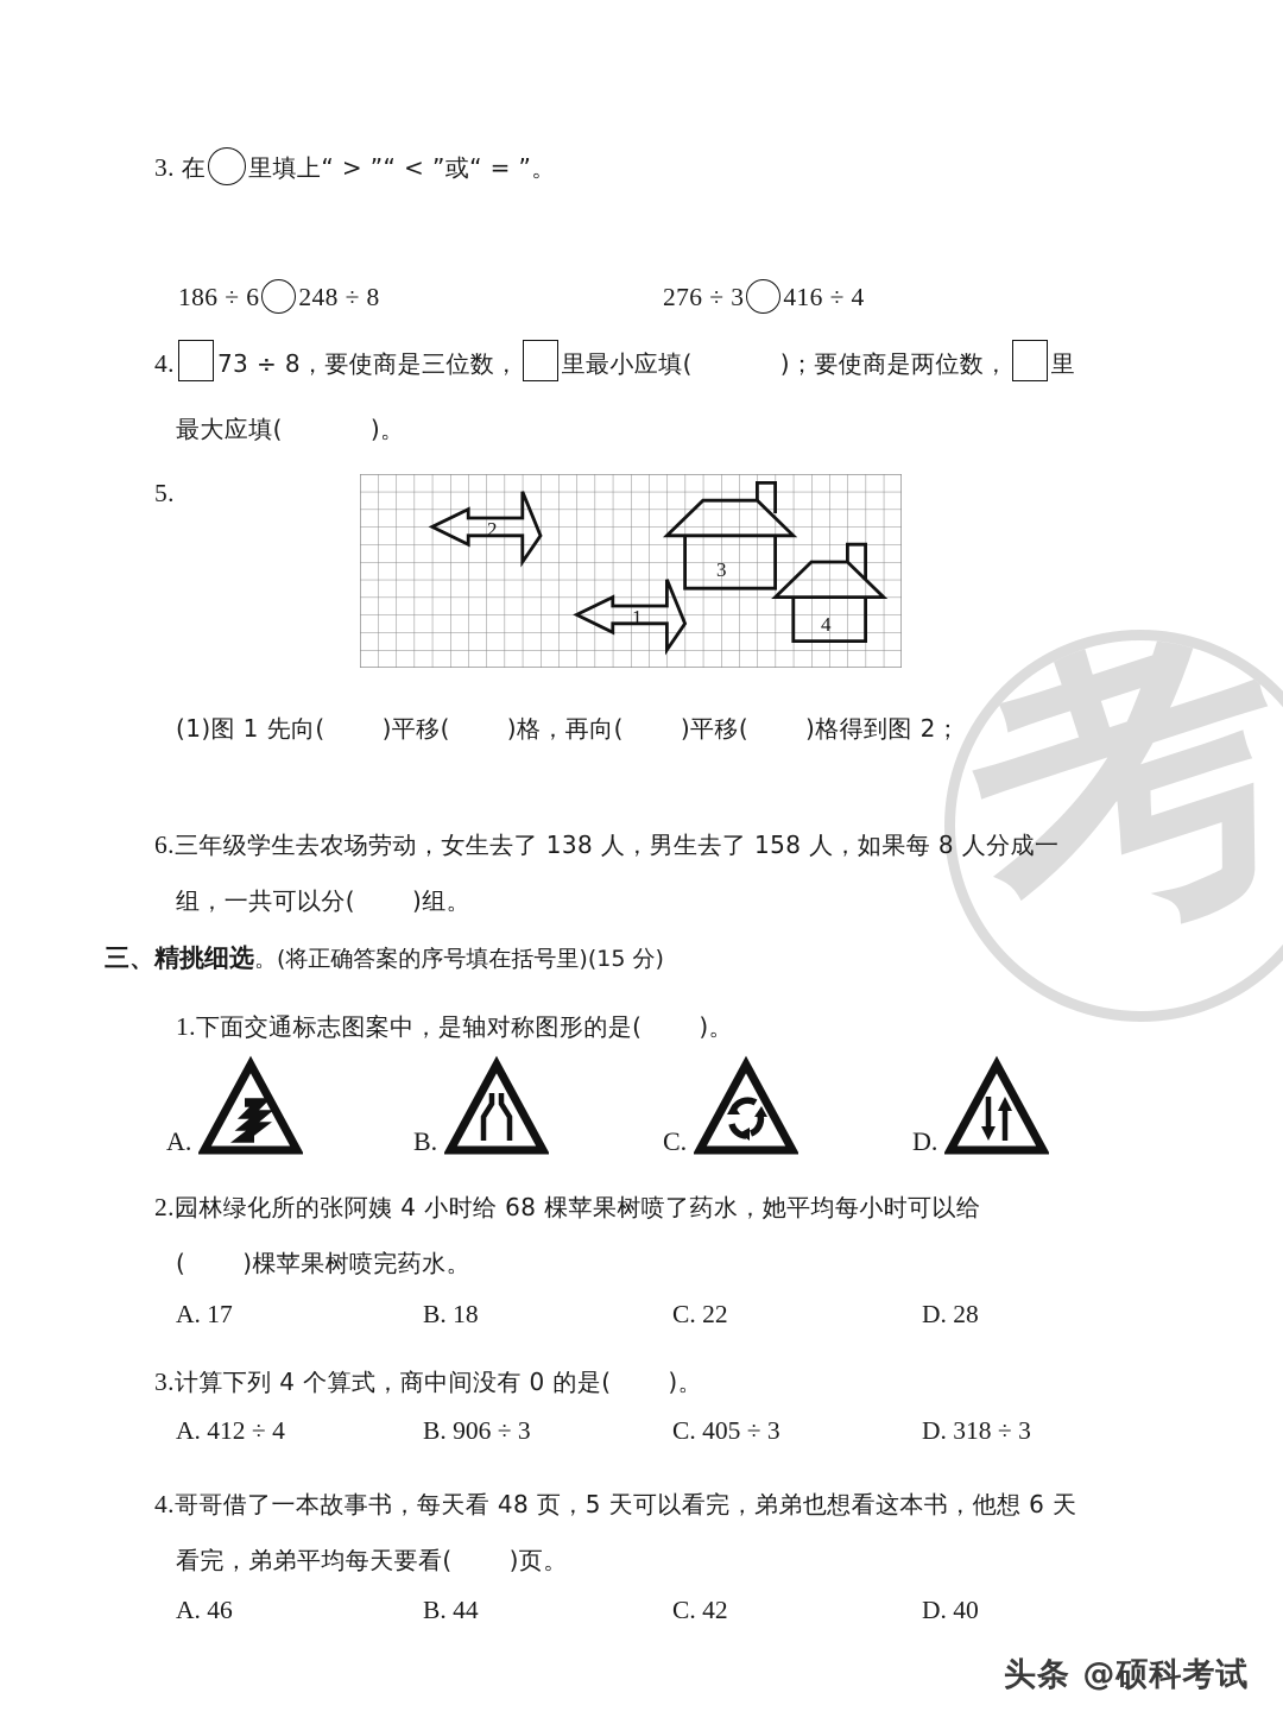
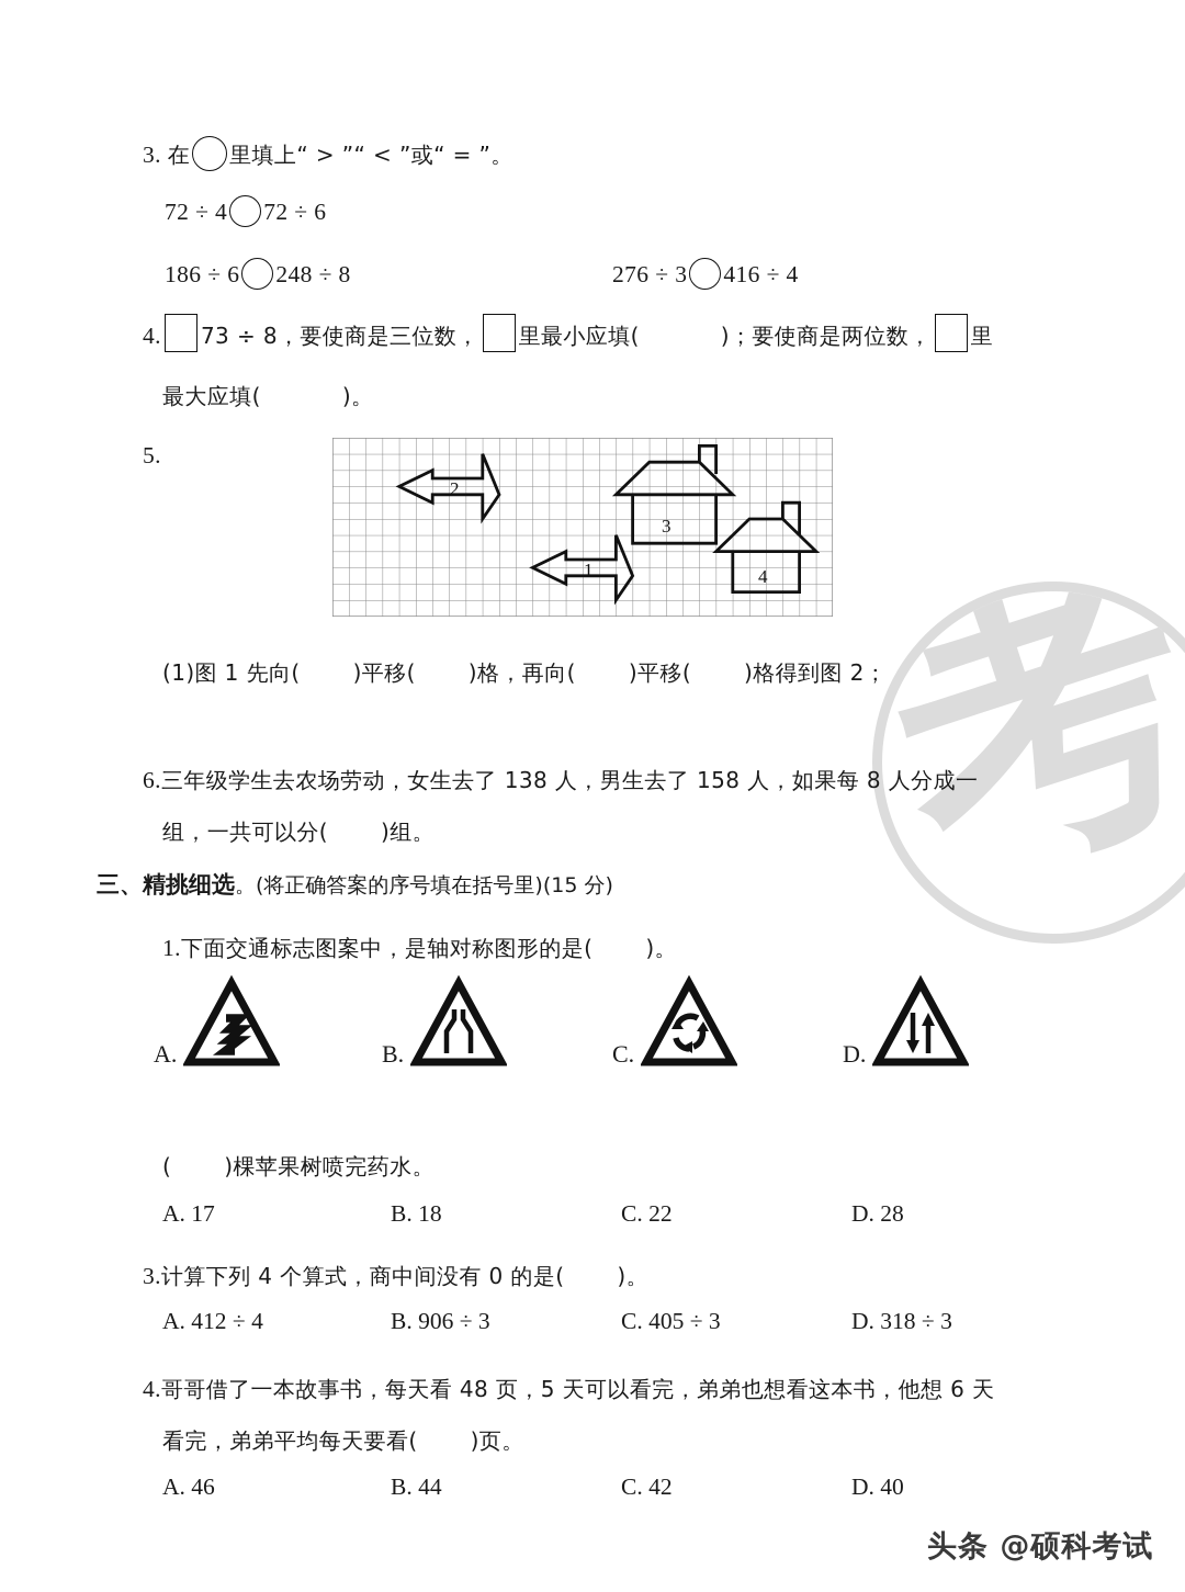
  3. 在 里填上“ > ”“ < ”或“ = ”。
+ 72 ÷ 4 72 ÷ 6
  186 ÷ 6 248 ÷ 8
  276 ÷ 3 416 ÷ 4
  4. 73 ÷ 8，要使商是三位数， 里最小应填( )；要使商是两位数， 里
  最大应填( )。
  5.
  2
  1
  3
  4
  (1)图 1 先向( )平移( )格，再向( )平移( )格得到图 2；
  6.三年级学生去农场劳动，女生去了 138 人，男生去了 158 人，如果每 8 人分成一
  组，一共可以分( )组。
  三、精挑细选。(将正确答案的序号填在括号里)(15 分)
  1.下面交通标志图案中，是轴对称图形的是( )。
  A.
  B.
  C.
  D.
- 2.园林绿化所的张阿姨 4 小时给 68 棵苹果树喷了药水，她平均每小时可以给
  ( )棵苹果树喷完药水。
  A. 17
  B. 18
  C. 22
  D. 28
  3.计算下列 4 个算式，商中间没有 0 的是( )。
  A. 412 ÷ 4
  B. 906 ÷ 3
  C. 405 ÷ 3
  D. 318 ÷ 3
  4.哥哥借了一本故事书，每天看 48 页，5 天可以看完，弟弟也想看这本书，他想 6 天
  看完，弟弟平均每天要看( )页。
  A. 46
  B. 44
  C. 42
  D. 40
  头条 @硕科考试
